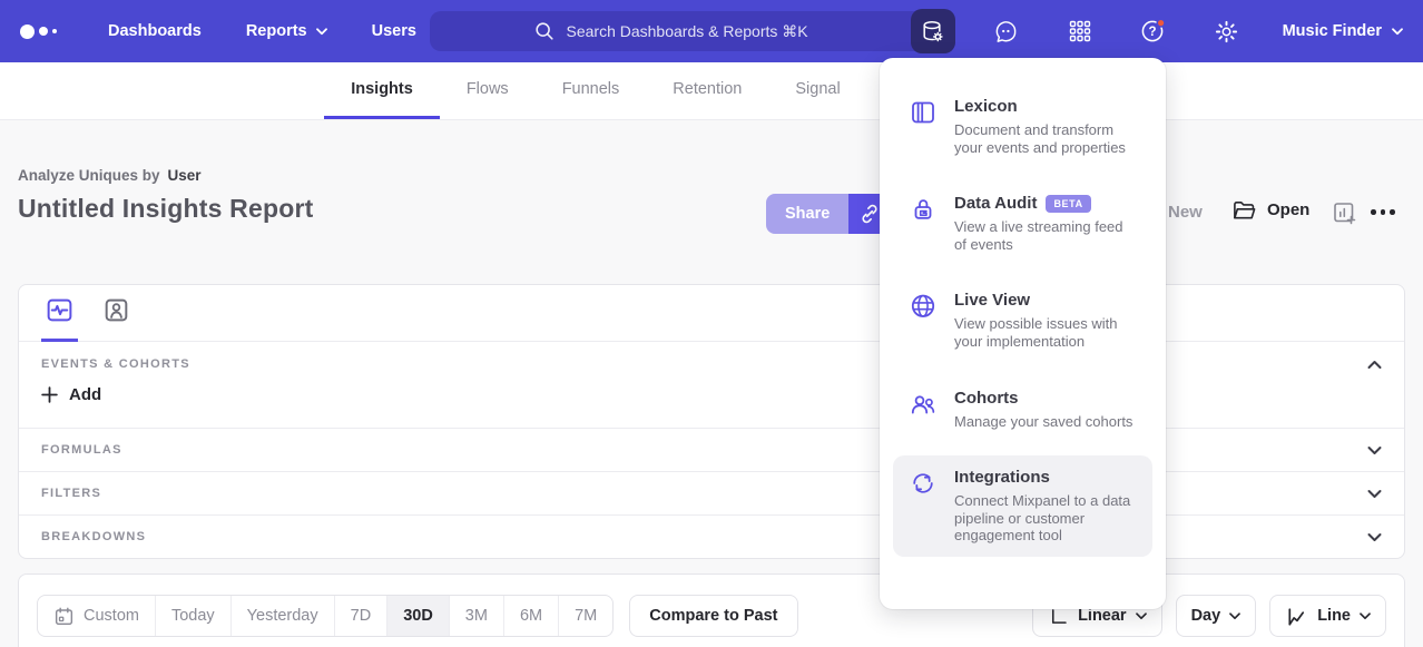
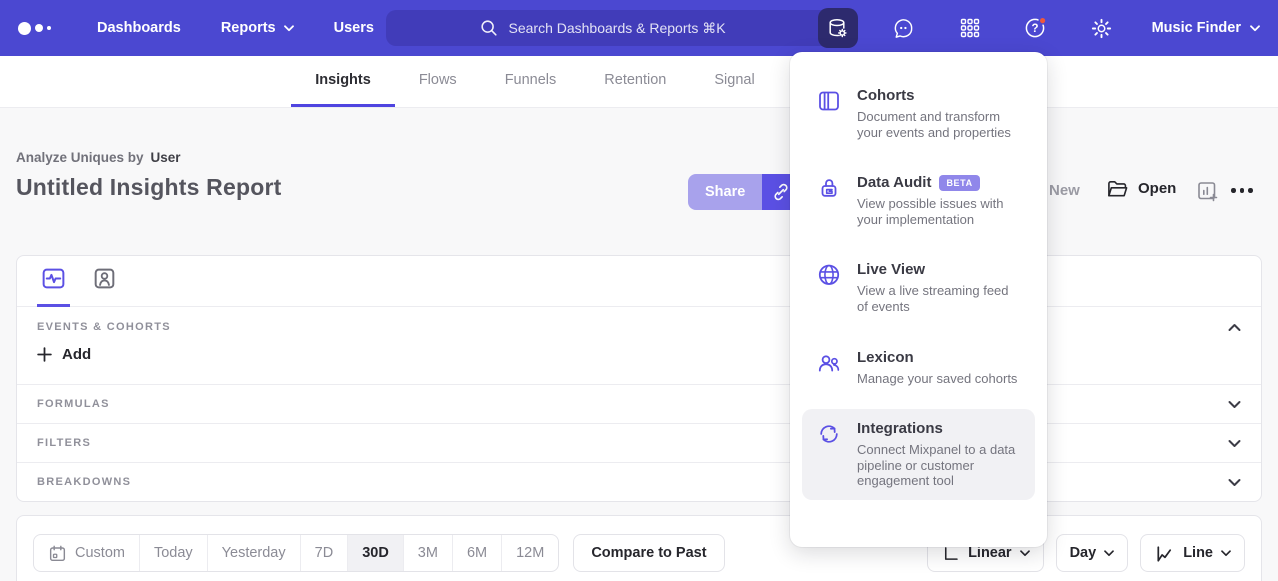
  Dashboards
  Reports
  Users
  Search Dashboards & Reports ⌘K
  ?
  Music Finder
  Insights
  Flows
  Funnels
  Retention
  Signal
  Analyze Uniques by User
  Untitled Insights Report
  Share
  New
  Open
  EVENTS & COHORTS
  Add
  FORMULAS
  FILTERS
  BREAKDOWNS
  Custom
  Today
  Yesterday
  7D
  30D
  3M
  6M
- 7M
+ 12M
  Compare to Past
  Linear
  Day
  Line
- Lexicon
+ Cohorts
  Document and transform your events and properties
  Data Audit
  BETA
- View a live streaming feed of events
+ View possible issues with your implementation
  Live View
- View possible issues with your implementation
+ View a live streaming feed of events
- Cohorts
+ Lexicon
  Manage your saved cohorts
  Integrations
  Connect Mixpanel to a data pipeline or customer engagement tool
